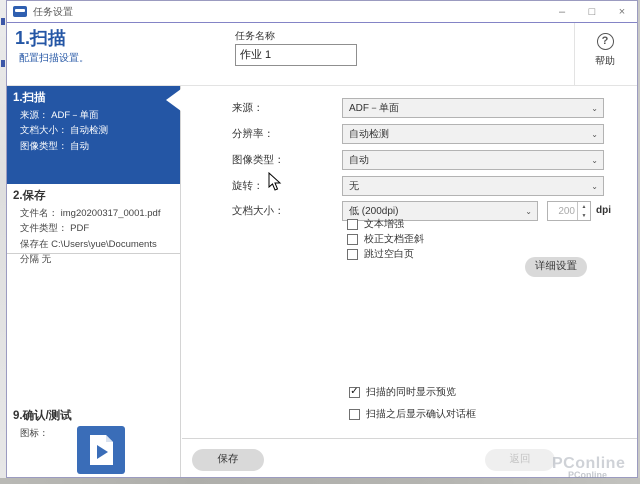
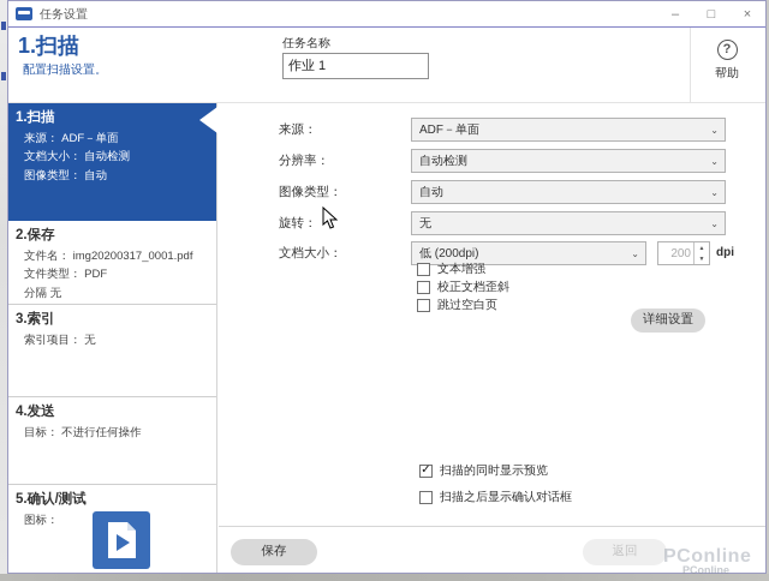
  任务设置
  –
  □
  ×
  1.扫描
  配置扫描设置。
  任务名称
  作业 1
  ?
  帮助
  1.扫描
  来源： ADF－单面
  文档大小： 自动检测
  图像类型： 自动
  2.保存
  文件名： img20200317_0001.pdf
  文件类型： PDF
- 保存在 C:\Users\yue\Documents
  分隔 无
+ 3.索引
+ 索引项目： 无
+ 4.发送
+ 目标： 不进行任何操作
- 9.确认/测试
+ 5.确认/测试
  图标：
  来源：
  ADF－单面
  ⌄
  分辨率：
  自动检测
  ⌄
  图像类型：
  自动
  ⌄
  旋转：
  无
  ⌄
  文档大小：
  低 (200dpi)
  ⌄
  200
  dpi
  文本增强
  校正文档歪斜
  跳过空白页
  详细设置
  ✓
  扫描的同时显示预览
  扫描之后显示确认对话框
  保存
  返回
  PConline
  PConline
